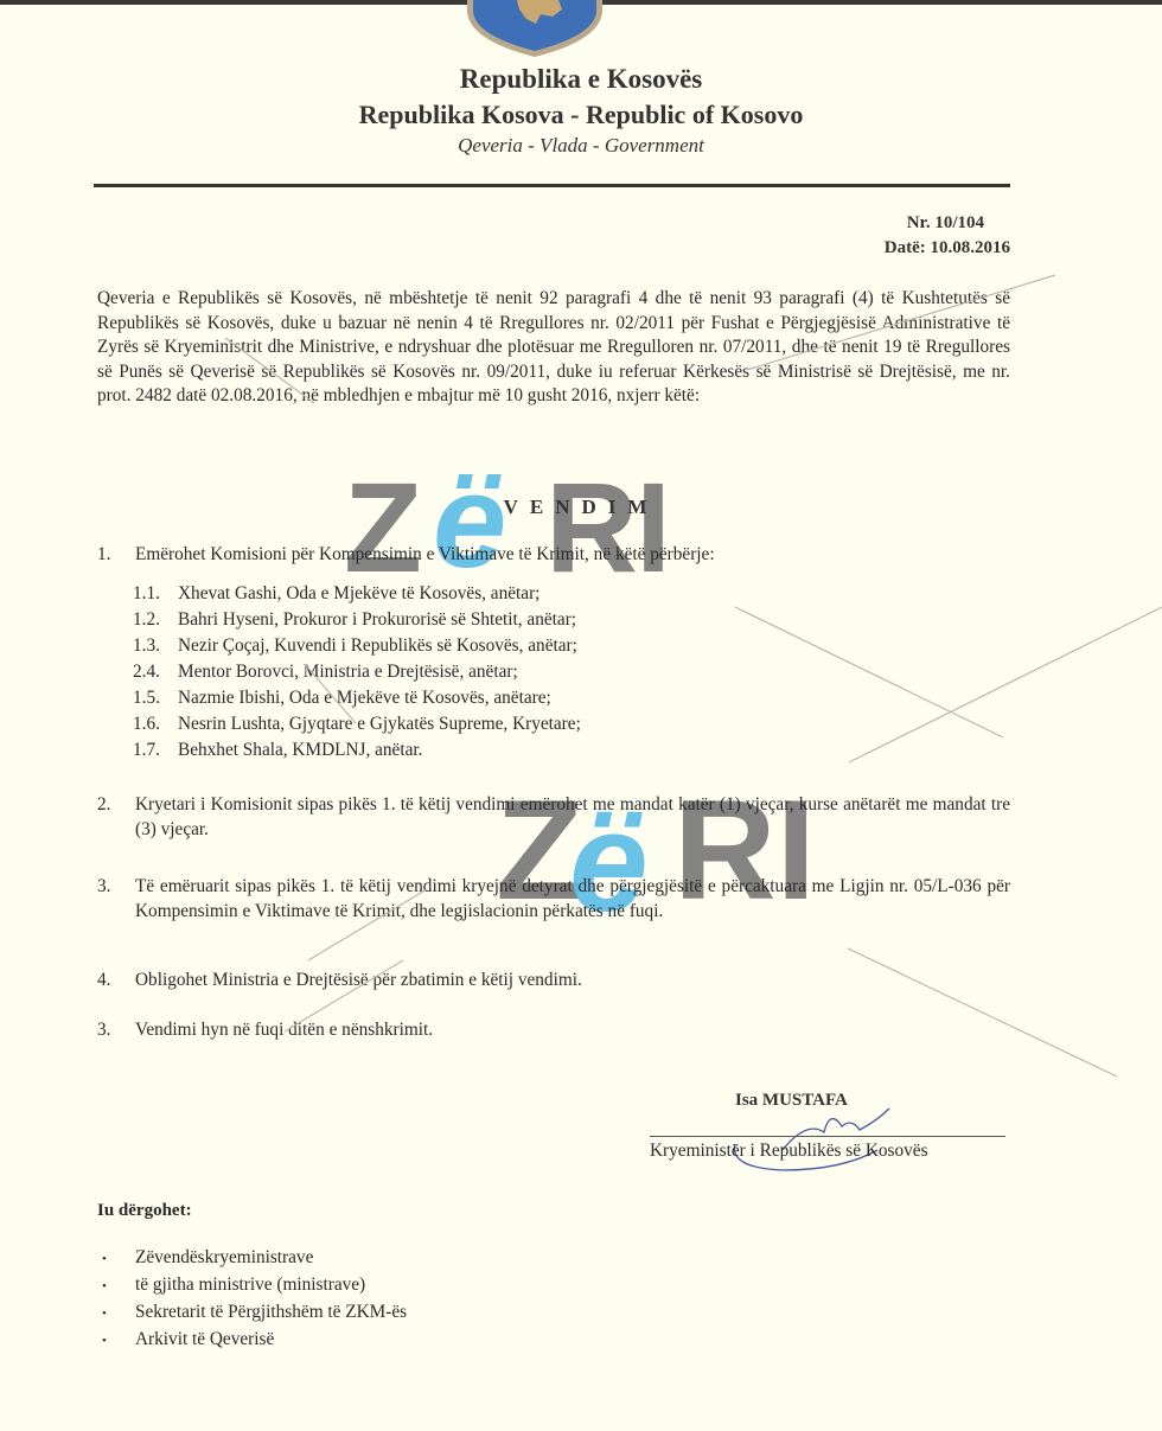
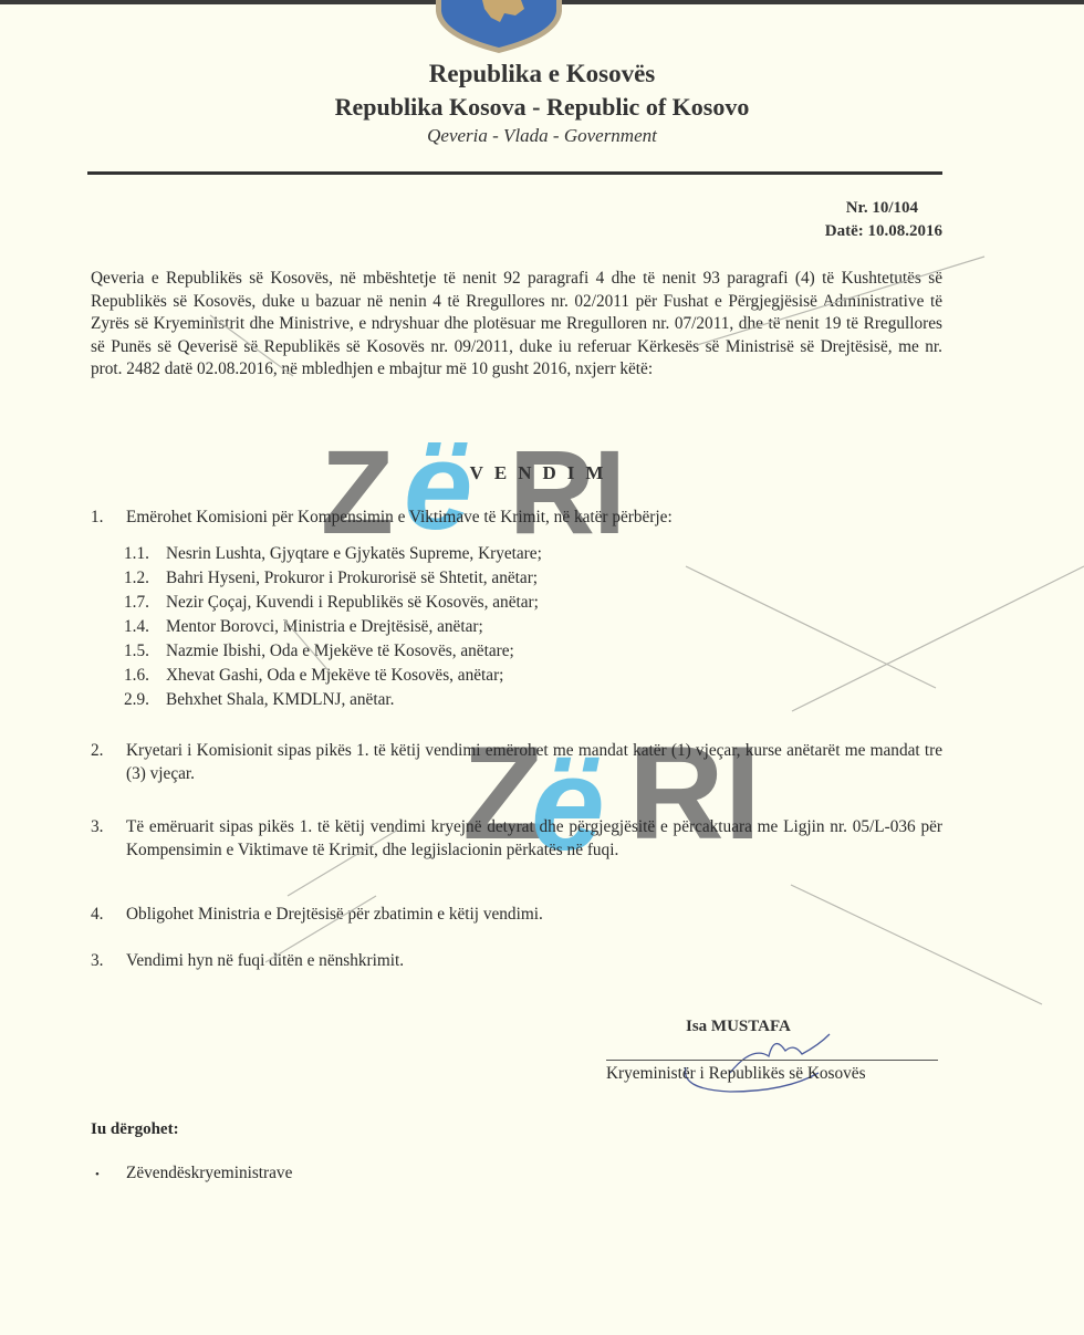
  Republika e Kosovës
  Republika Kosova - Republic of Kosovo
  Qeveria - Vlada - Government
  Nr. 10/104
  Datë: 10.08.2016
  Qeveria e Republikës së Kosovës, në mbështetje të nenit 92 paragrafi 4 dhe të nenit 93 paragrafi (4) të Kushtetutës së Republikës së Kosovës, duke u bazuar në nenin 4 të Rregullores nr. 02/2011 për Fushat e Përgjegjësisë Aministrative të Zyrës së Kryeminitrit dhe Ministrive, e ndryshuar dhe plotësuar me Rregulloren nr. 07/2011, dhe të nenit 19 të Rregullores së Punës së Qeverisë së Republikës së Kosovës nr. 09/2011, duke iu referuar Kërkesës së Ministrisë së Drejtësisë, me nr. prot. 2482 datë 02.08.2016, në mbledhjen e mbajtur më 10 gusht 2016, nxjerr këtë:
  Z
  ë
  RI
  VENDIM
  1.
- Emërohet Komisioni për Kompensimin e Viktimave të Krimit, në këtë përbërje:
+ Emërohet Komisioni për Kompensimin e Viktimave të Krimit, në katër përbërje:
- 1.1. Xhevat Gashi, Oda e Mjekëve të Kosovës, anëtar;
+ 1.1. Nesrin Lushta, Gjyqtare e Gjykatës Supreme, Kryetare;
  1.2. Bahri Hyseni, Prokuror i Prokurorisë së Shtetit, anëtar;
- 1.3. Nezir Çoçaj, Kuvendi i Republikës së Kosovës, anëtar;
+ 1.7. Nezir Çoçaj, Kuvendi i Republikës së Kosovës, anëtar;
- 2.4. Mentor Borovci,inistria e Drejtësisë, anëtar;
+ 1.4. Mentor Borovci,inistria e Drejtësisë, anëtar;
  1.5. Nazmie Ibishi, Oda e Mjekëve të Kosovës, anëtare;
- 1.6. Nesrin Lushta, Gjyqtare e Gjykatës Supreme, Kryetare;
+ 1.6. Xhevat Gashi, Oda e Mjekëve të Kosovës, anëtar;
- 1.7. Behxhet Shala, KMDLNJ, anëtar.
+ 2.9. Behxhet Shala, KMDLNJ, anëtar.
  Z
  ë
  RI
  2.
  Kryetari i Komisionit sipas pikës 1. të këtij vendimi emërohet me mandat katër (1) vjeçar, kurse anëtarët me mandat tre (3) vjeçar.
  3.
  Të emëruarit sipas pikës 1. të këtij vendimi kryejnë detyrat dhe përgjegjësitë e përcaktuara me Ligjin nr. 05/L-036 për Kompensimin e Viktimave të Krimit, dhe legjislacionin përkatës në fuqi.
  4.
  Obligohet Ministria e Drejtësisë për zbatimin e këtij vendimi.
  3.
  Vendimi hyn në fuqi ditën e nënshkrimit.
  Isa MUSTAFA
  Kryeministër i Republikës së Kosovës
  Iu dërgohet:
  • Zëvendëskryeministrave
- • të gjitha ministrive (ministrave)
- • Sekretarit të Përgjithshëm të ZKM-ës
- • Arkivit të Qeverisë
